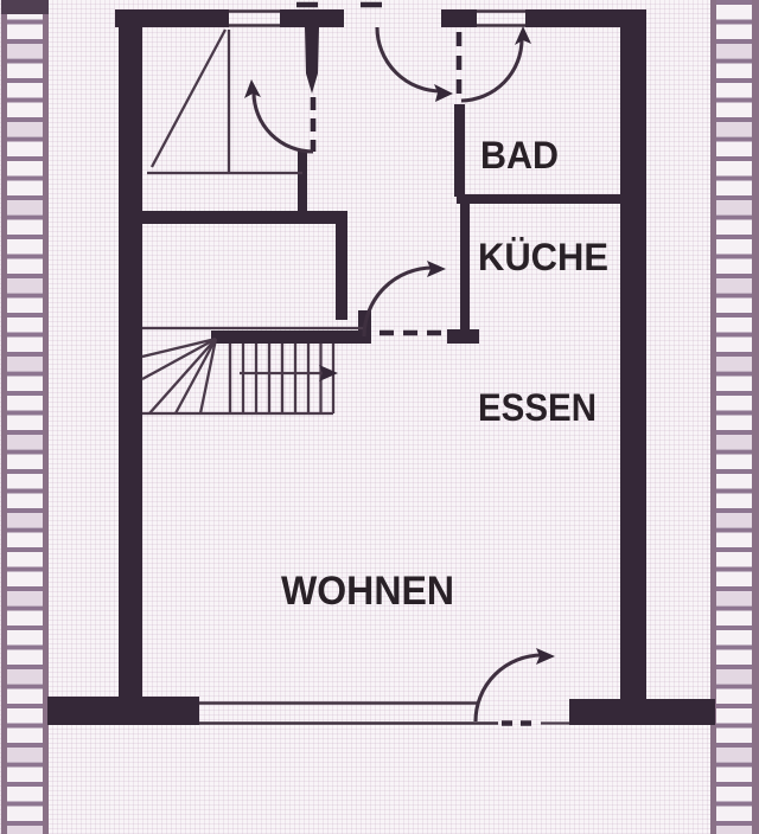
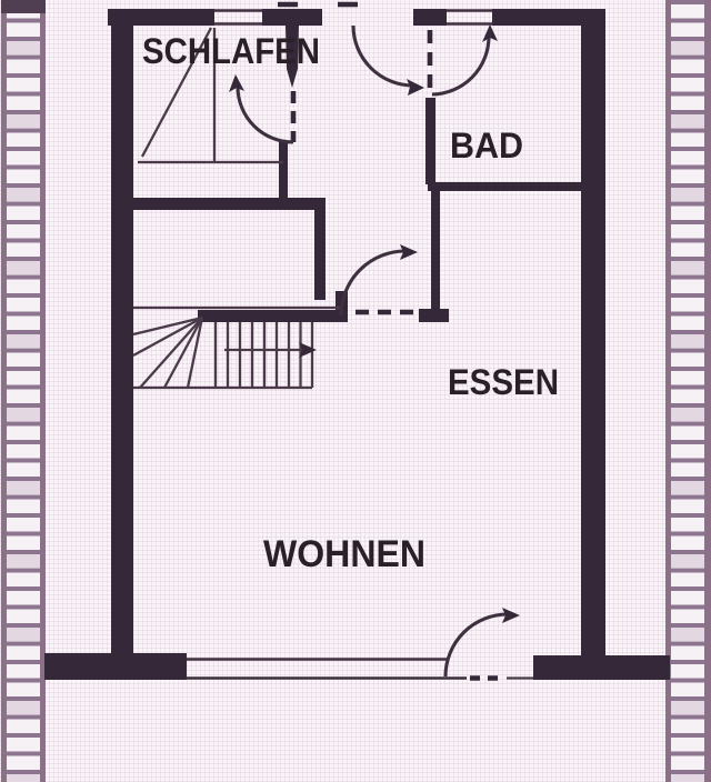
+ SCHLAFEN
  BAD
- KÜCHE
  ESSEN
  WOHNEN
